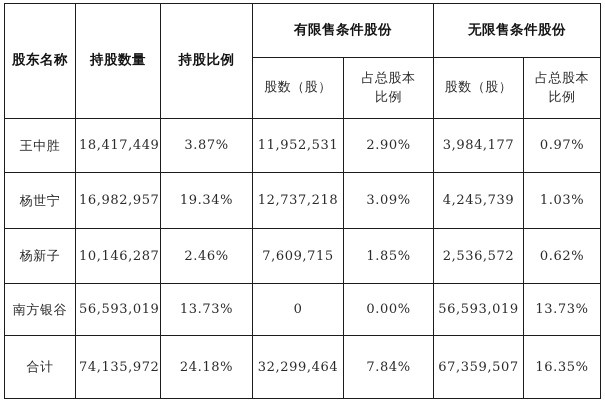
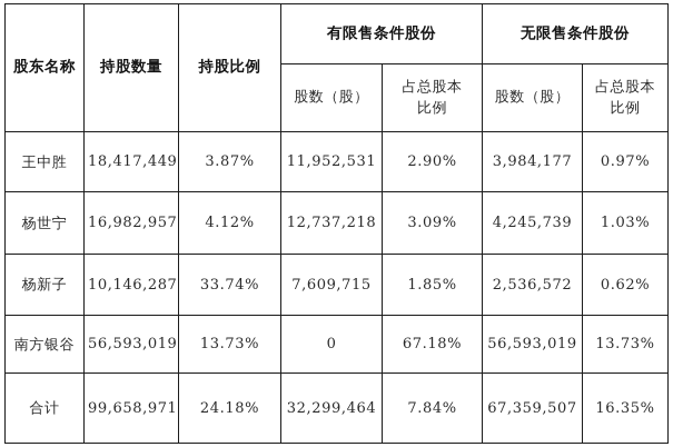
  股东名称	持股数量	持股比例	有限售条件股份	无限售条件股份
  股数（股）	占总股本 比例	股数（股）	占总股本 比例
  王中胜	18,417,449	3.87%	11,952,531	2.90%	3,984,177	0.97%
- 杨世宁	16,982,957	19.34%	12,737,218	3.09%	4,245,739	1.03%
+ 杨世宁	16,982,957	4.12%	12,737,218	3.09%	4,245,739	1.03%
- 杨新子	10,146,287	2.46%	7,609,715	1.85%	2,536,572	0.62%
+ 杨新子	10,146,287	33.74%	7,609,715	1.85%	2,536,572	0.62%
- 南方银谷	56,593,019	13.73%	0	0.00%	56,593,019	13.73%
+ 南方银谷	56,593,019	13.73%	0	67.18%	56,593,019	13.73%
- 合计	74,135,972	24.18%	32,299,464	7.84%	67,359,507	16.35%
+ 合计	99,658,971	24.18%	32,299,464	7.84%	67,359,507	16.35%
